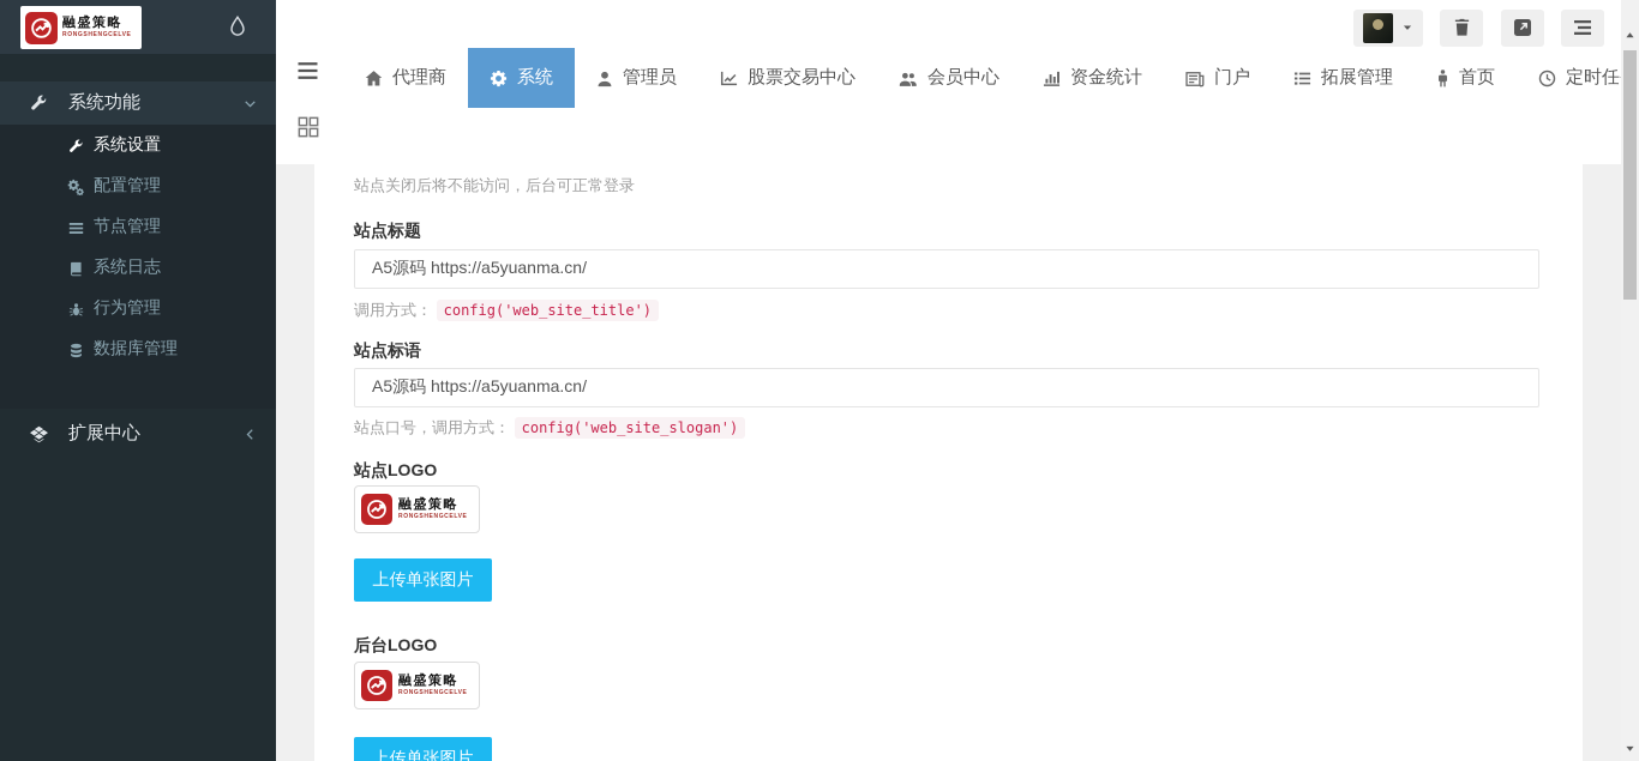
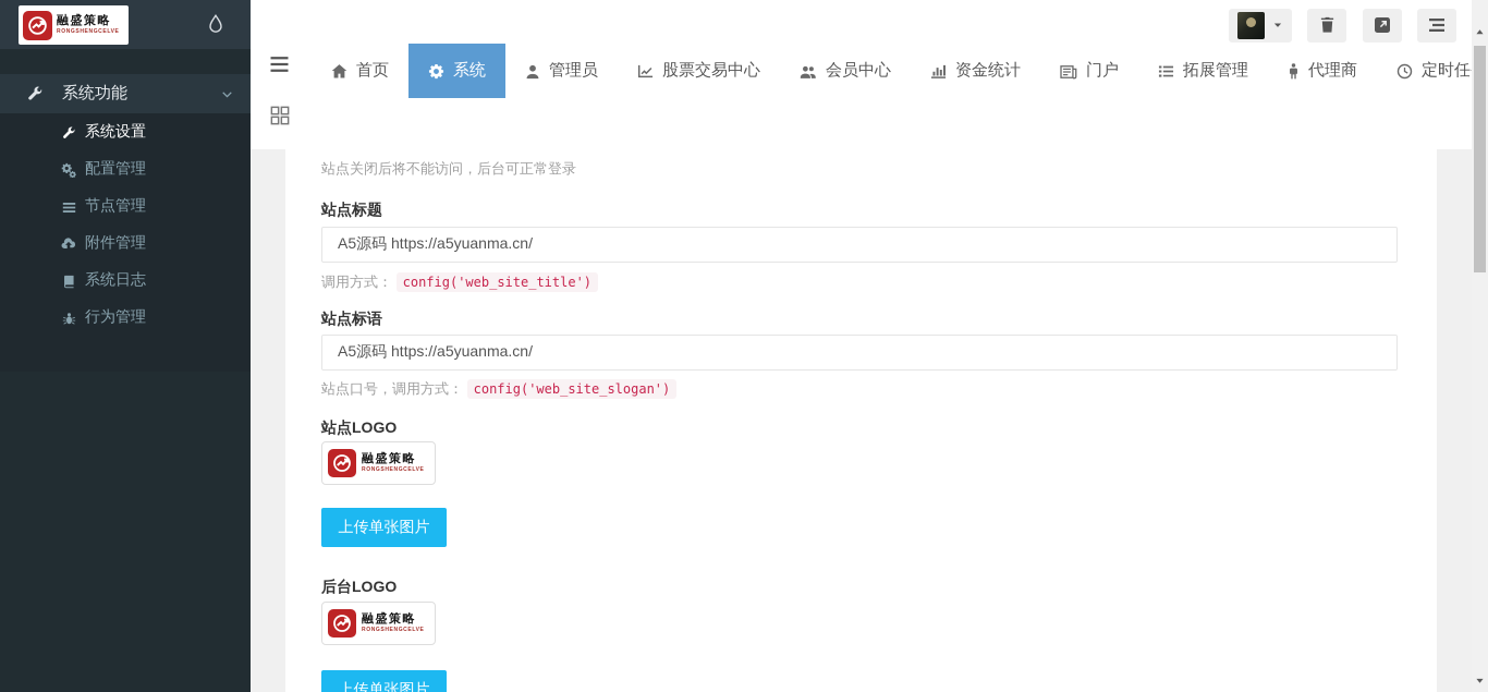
  融盛策略
  系统功能
  系统设置
  配置管理
  节点管理
+ 附件管理
  系统日志
  行为管理
- 数据库管理
- 扩展中心
- 代理商
+ 首页
  系统
  管理员
  股票交易中心
  会员中心
  资金统计
  门户
  拓展管理
- 首页
+ 代理商
  定时任
  站点关闭后将不能访问，后台可正常登录
  站点标题
  A5源码 https://a5yuanma.cn/
  调用方式： config('web_site_title')
  站点标语
  A5源码 https://a5yuanma.cn/
  站点口号，调用方式： config('web_site_slogan')
  站点LOGO
  融盛策略
  上传单张图片
  后台LOGO
  融盛策略
  上传单张图片
